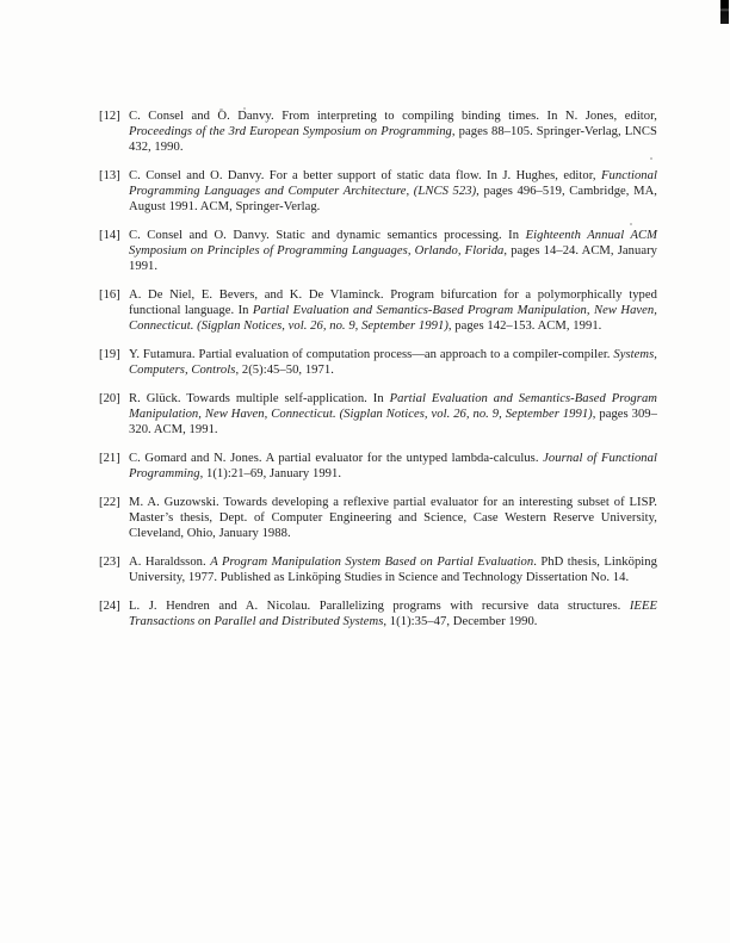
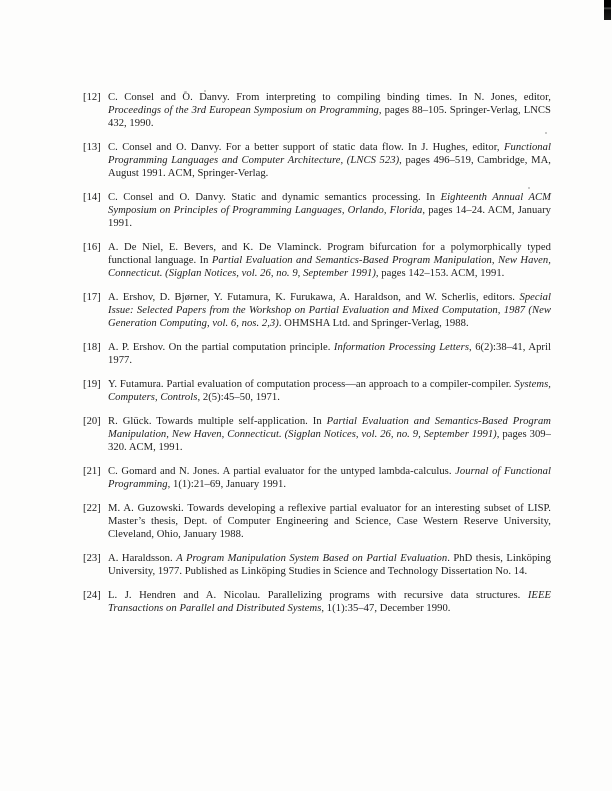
  [12]
  C. Consel and O. Danvy. From interpreting to compiling binding times. In N. Jones, editor, Proceedings of the 3rd European Symposium on Programming, pages 88–105. Springer-Verlag, LNCS 432, 1990.
  [13]
  C. Consel and O. Danvy. For a better support of static data flow. In J. Hughes, editor, Functional Programming Languages and Computer Architecture, (LNCS 523), pages 496–519, Cambridge, MA, August 1991. ACM, Springer-Verlag.
  [14]
  C. Consel and O. Danvy. Static and dynamic semantics processing. In Eighteenth Annual ACM Symposium on Principles of Programming Languages, Orlando, Florida, pages 14–24. ACM, January 1991.
  [16]
  A. De Niel, E. Bevers, and K. De Vlaminck. Program bifurcation for a polymorphically typed functional language. In Partial Evaluation and Semantics-Based Program Manipulation, New Haven, Connecticut. (Sigplan Notices, vol. 26, no. 9, September 1991), pages 142–153. ACM, 1991.
+ [17]
+ A. Ershov, D. Bjørner, Y. Futamura, K. Furukawa, A. Haraldson, and W. Scherlis, editors. Special Issue: Selected Papers from the Workshop on Partial Evaluation and Mixed Computation, 1987 (New Generation Computing, vol. 6, nos. 2,3). OHMSHA Ltd. and Springer-Verlag, 1988.
+ [18]
+ A. P. Ershov. On the partial computation principle. Information Processing Letters, 6(2):38–41, April 1977.
  [19]
  Y. Futamura. Partial evaluation of computation process—an approach to a compiler-compiler. Systems, Computers, Controls, 2(5):45–50, 1971.
  [20]
  R. Glück. Towards multiple self-application. In Partial Evaluation and Semantics-Based Program Manipulation, New Haven, Connecticut. (Sigplan Notices, vol. 26, no. 9, September 1991), pages 309–320. ACM, 1991.
  [21]
  C. Gomard and N. Jones. A partial evaluator for the untyped lambda-calculus. Journal of Functional Programming, 1(1):21–69, January 1991.
  [22]
  M. A. Guzowski. Towards developing a reflexive partial evaluator for an interesting subset of LISP. Master’s thesis, Dept. of Computer Engineering and Science, Case Western Reserve University, Cleveland, Ohio, January 1988.
  [23]
  A. Haraldsson. A Program Manipulation System Based on Partial Evaluation. PhD thesis, Linköping University, 1977. Published as Linköping Studies in Science and Technology Dissertation No. 14.
  [24]
  L. J. Hendren and A. Nicolau. Parallelizing programs with recursive data structures. IEEE Transactions on Parallel and Distributed Systems, 1(1):35–47, December 1990.
